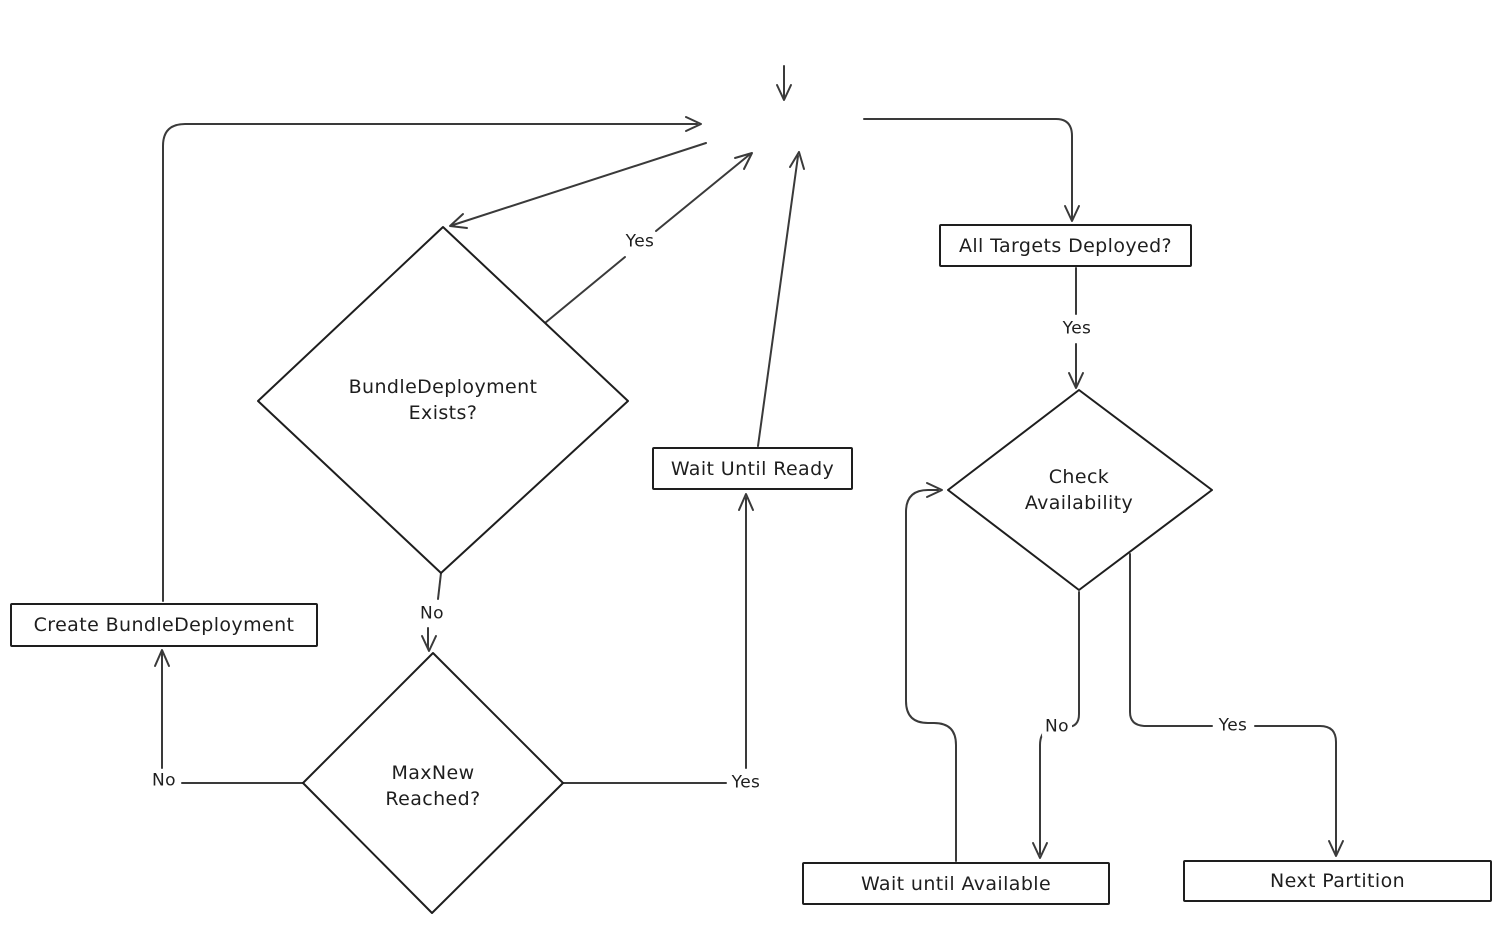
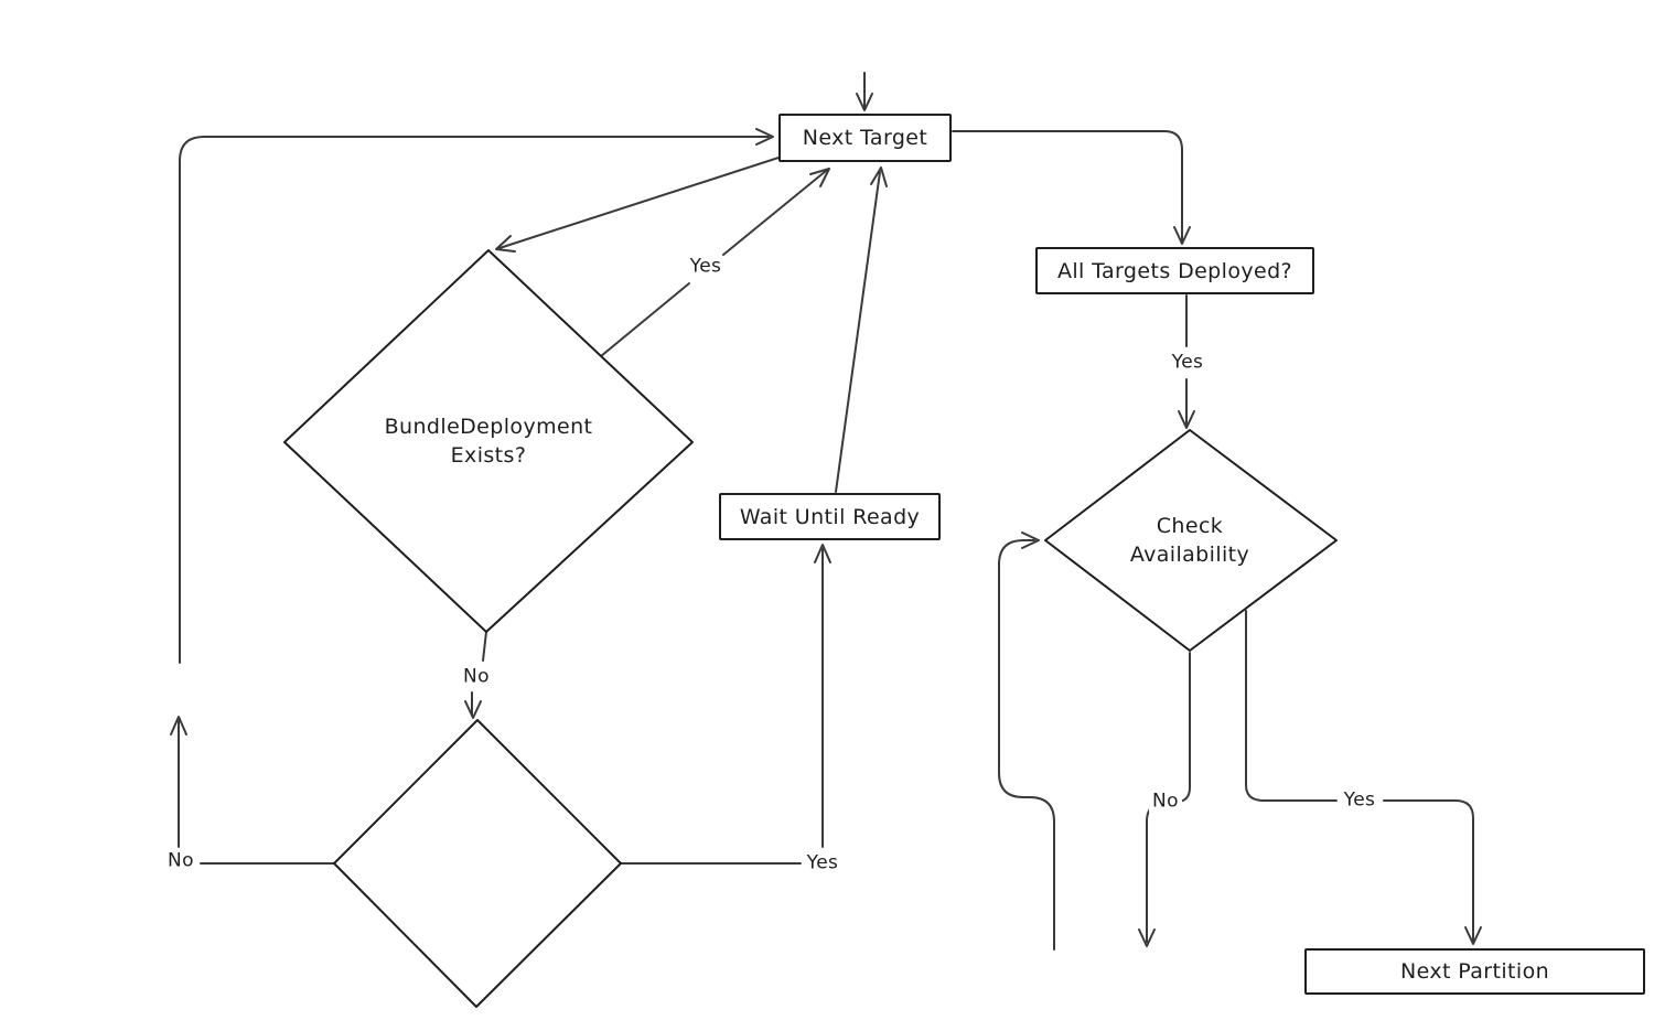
+ Next Target
  All Targets Deployed?
  Wait Until Ready
- Create BundleDeployment
- Wait until Available
  Next Partition
  BundleDeployment Exists?
- MaxNew Reached?
  Check Availability
  Yes
  No
  Yes
  Yes
  No
  No
  Yes
